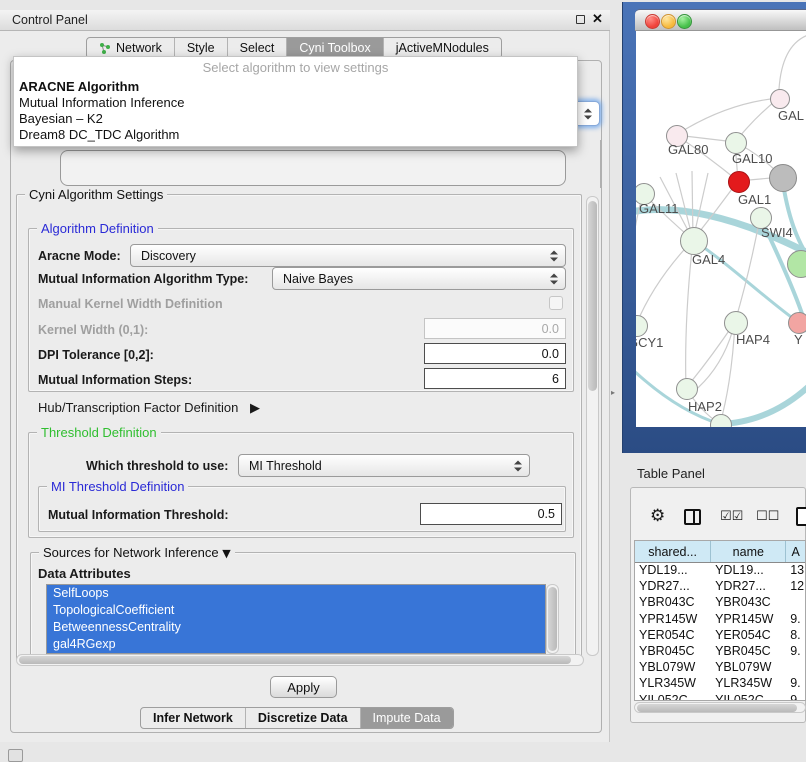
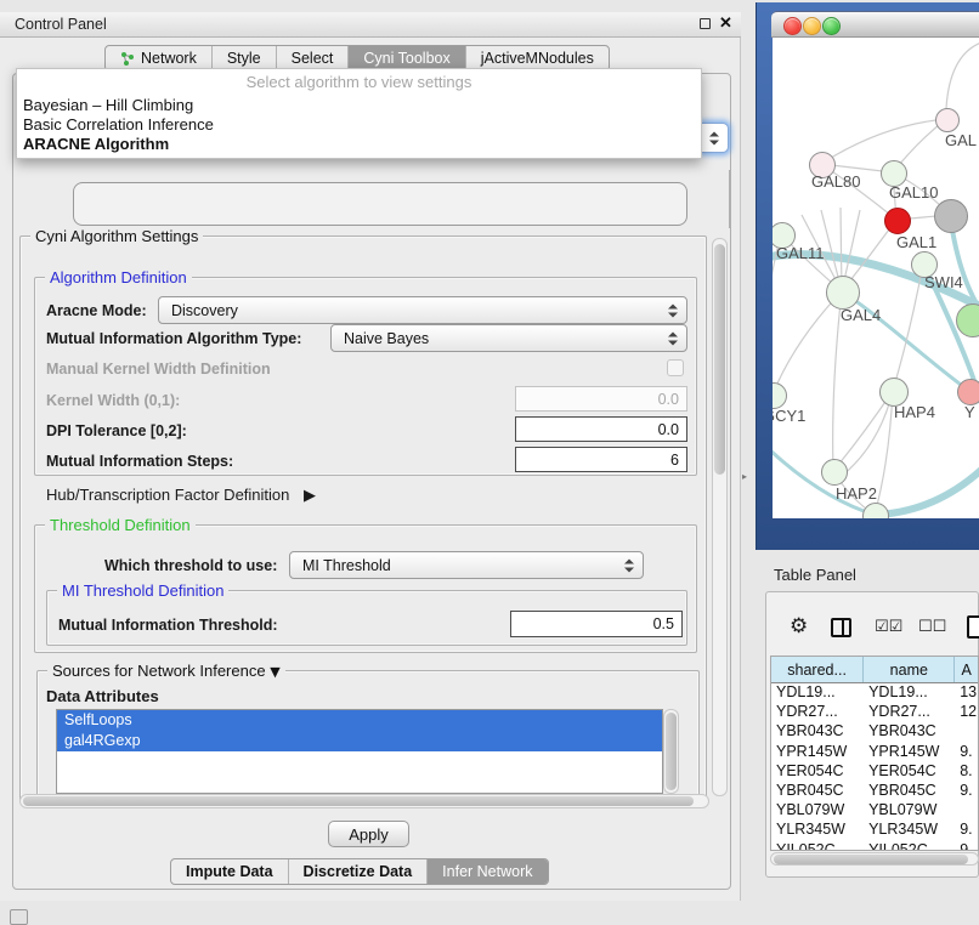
  Control Panel
  ✕
  Network
  Style
  Select
  Cyni Toolbox
  jActiveMNodules
  Cyni Algorithm Settings
  Algorithm Definition
  Aracne Mode:
  Discovery
  Mutual Information Algorithm Type:
  Naive Bayes
  Manual Kernel Width Definition
  Kernel Width (0,1):
  0.0
  DPI Tolerance [0,2]:
  0.0
  Mutual Information Steps:
  6
  Hub/Transcription Factor Definition ▶
  Threshold Definition
  Which threshold to use:
  MI Threshold
  MI Threshold Definition
  Mutual Information Threshold:
  0.5
  Sources for Network Inference ▼
  Data Attributes
  SelfLoops
- TopologicalCoefficient
- BetweennessCentrality
  gal4RGexp
  Apply
- Infer Network
+ Impute Data
  Discretize Data
- Impute Data
+ Infer Network
  Select algorithm to view settings
+ Bayesian – Hill Climbing
+ Basic Correlation Inference
  ARACNE Algorithm
- Mutual Information Inference
- Bayesian – K2
- Dream8 DC_TDC Algorithm
  ▸
  GAL
  GAL80
  GAL10
  GAL1
  GAL11
  SWI4
  GAL4
  CY1
  HAP4
  Y
  HAP2
  Table Panel
  ⚙
  ☑☑
  ☐☐
  shared...
  name
  A
  YDL19...
  YDL19...
  13
  YDR27...
  YDR27...
  12
  YBR043C
  YBR043C
  YPR145W
  YPR145W
  9.
  YER054C
  YER054C
  8.
  YBR045C
  YBR045C
  9.
  YBL079W
  YBL079W
  YLR345W
  YLR345W
  9.
  YIL052C
  YIL052C
  9.
